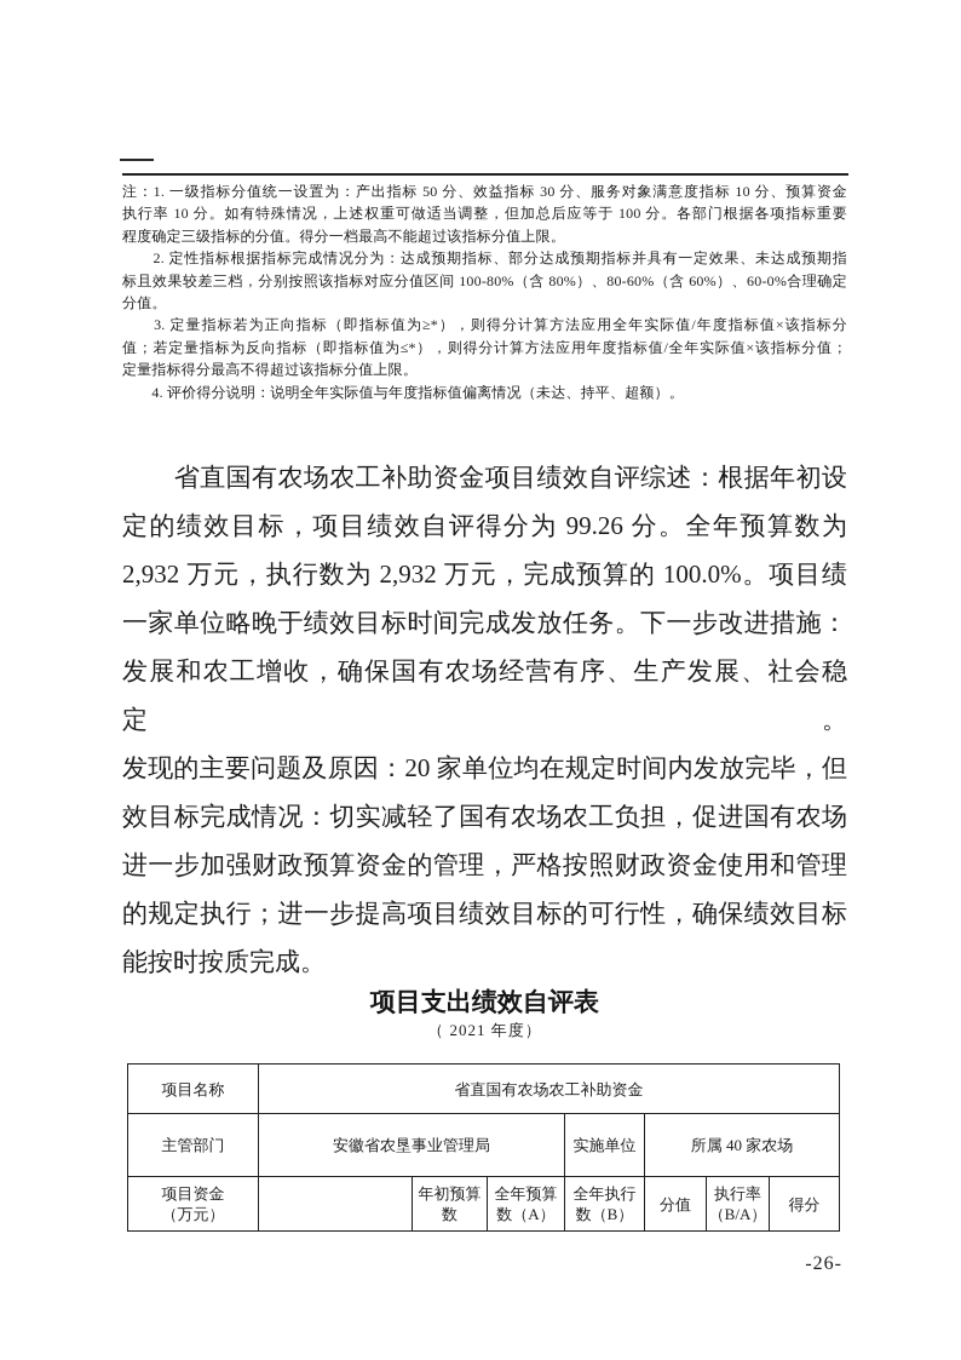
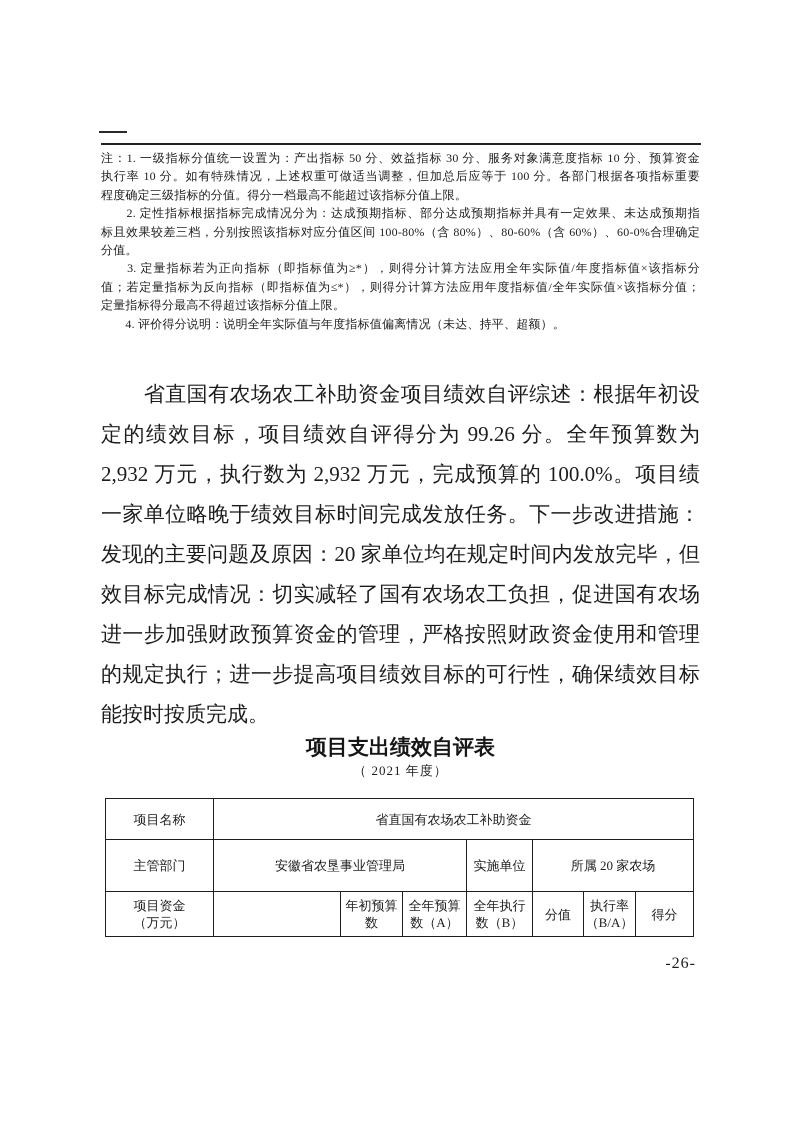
  注：1. 一级指标分值统一设置为：产出指标 50 分、效益指标 30 分、服务对象满意度指标 10 分、预算资金
  执行率 10 分。如有特殊情况，上述权重可做适当调整，但加总后应等于 100 分。各部门根据各项指标重要
  程度确定三级指标的分值。得分一档最高不能超过该指标分值上限。
  2. 定性指标根据指标完成情况分为：达成预期指标、部分达成预期指标并具有一定效果、未达成预期指
  标且效果较差三档，分别按照该指标对应分值区间 100-80%（含 80%）、80-60%（含 60%）、60-0%合理确定
  分值。
  3. 定量指标若为正向指标（即指标值为≥*），则得分计算方法应用全年实际值/年度指标值×该指标分
  值；若定量指标为反向指标（即指标值为≤*），则得分计算方法应用年度指标值/全年实际值×该指标分值；
  定量指标得分最高不得超过该指标分值上限。
  4. 评价得分说明：说明全年实际值与年度指标值偏离情况（未达、持平、超额）。
  省直国有农场农工补助资金项目绩效自评综述：根据年初设
  定的绩效目标，项目绩效自评得分为 99.26 分。全年预算数为
  2,932 万元，执行数为 2,932 万元，完成预算的 100.0%。项目绩
  一家单位略晚于绩效目标时间完成发放任务。下一步改进措施：
- 发展和农工增收，确保国有农场经营有序、生产发展、社会稳定。
  发现的主要问题及原因：20 家单位均在规定时间内发放完毕，但
  效目标完成情况：切实减轻了国有农场农工负担，促进国有农场
  进一步加强财政预算资金的管理，严格按照财政资金使用和管理
  的规定执行；进一步提高项目绩效目标的可行性，确保绩效目标
  能按时按质完成。
  项目支出绩效自评表
  （ 2021 年度）
  项目名称	省直国有农场农工补助资金
- 主管部门	安徽省农垦事业管理局	实施单位	所属 40 家农场
+ 主管部门	安徽省农垦事业管理局	实施单位	所属 20 家农场
  项目资金 （万元）		年初预算 数	全年预算 数（A）	全年执行 数（B）	分值	执行率 （B/A）	得分
  -26-
